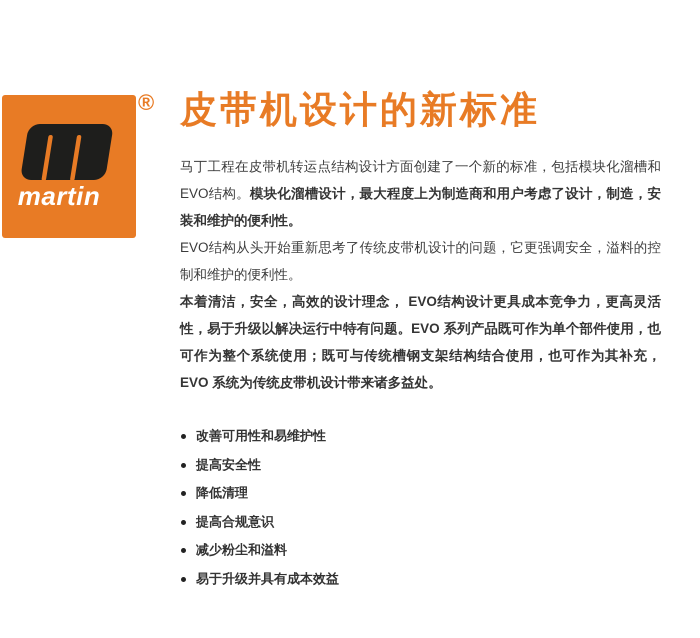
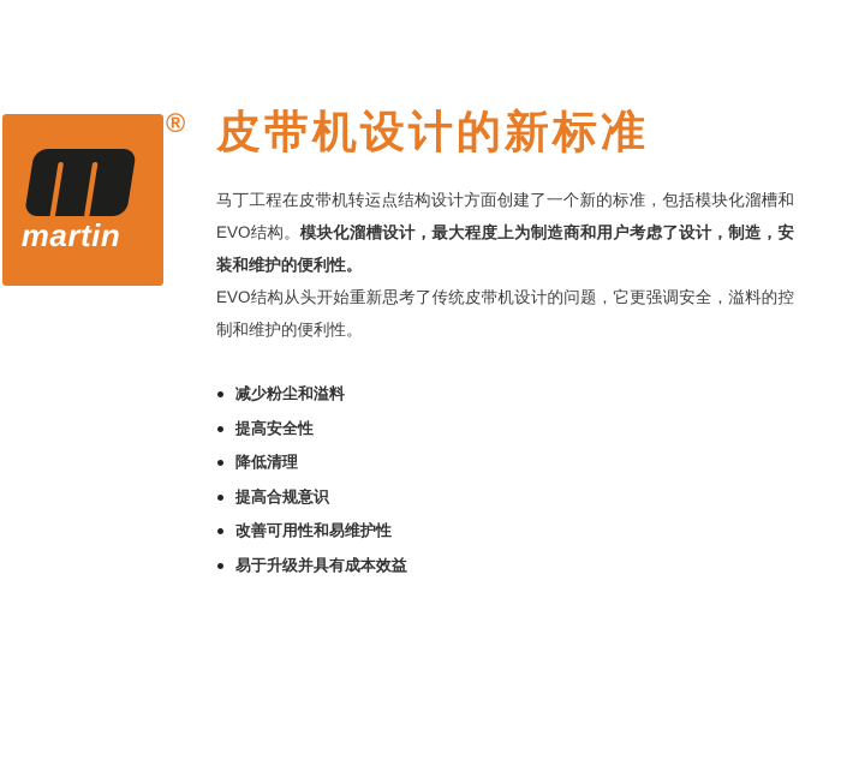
  martin
  ®
  皮带机设计的新标准
  马丁工程在皮带机转运点结构设计方面创建了一个新的标准，包括模块化溜槽和EVO结构。模块化溜槽设计，最大程度上为制造商和用户考虑了设计，制造，安装和维护的便利性。
  EVO结构从头开始重新思考了传统皮带机设计的问题，它更强调安全，溢料的控制和维护的便利性。
- 本着清洁，安全，高效的设计理念， EVO结构设计更具成本竞争力，更高灵活性，易于升级以解决运行中特有问题。EVO 系列产品既可作为单个部件使用，也可作为整个系统使用；既可与传统槽钢支架结构结合使用，也可作为其补充，EVO 系统为传统皮带机设计带来诸多益处。
- 改善可用性和易维护性
+ 减少粉尘和溢料
  提高安全性
  降低清理
  提高合规意识
- 减少粉尘和溢料
+ 改善可用性和易维护性
  易于升级并具有成本效益
